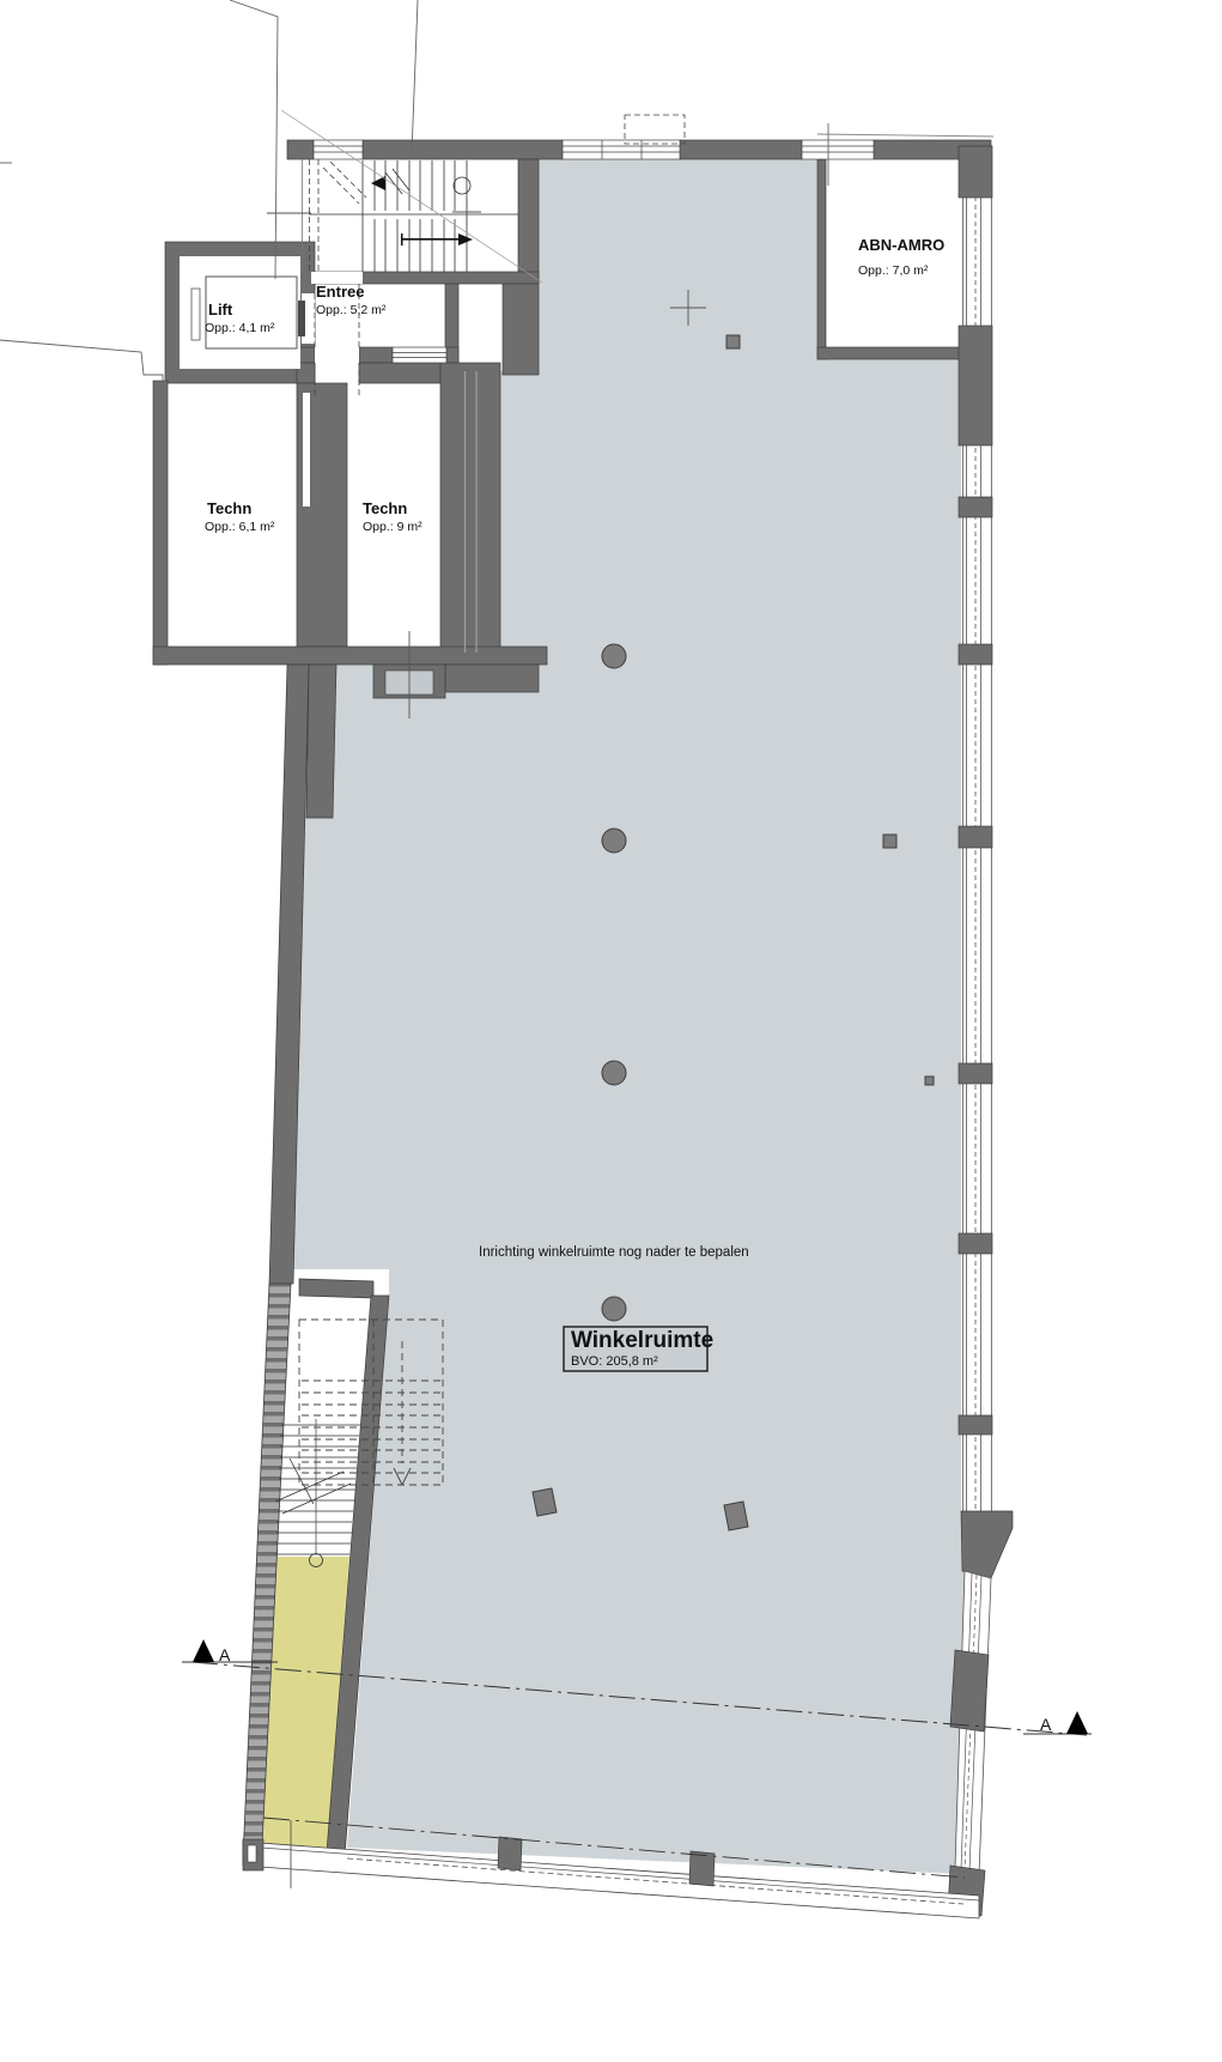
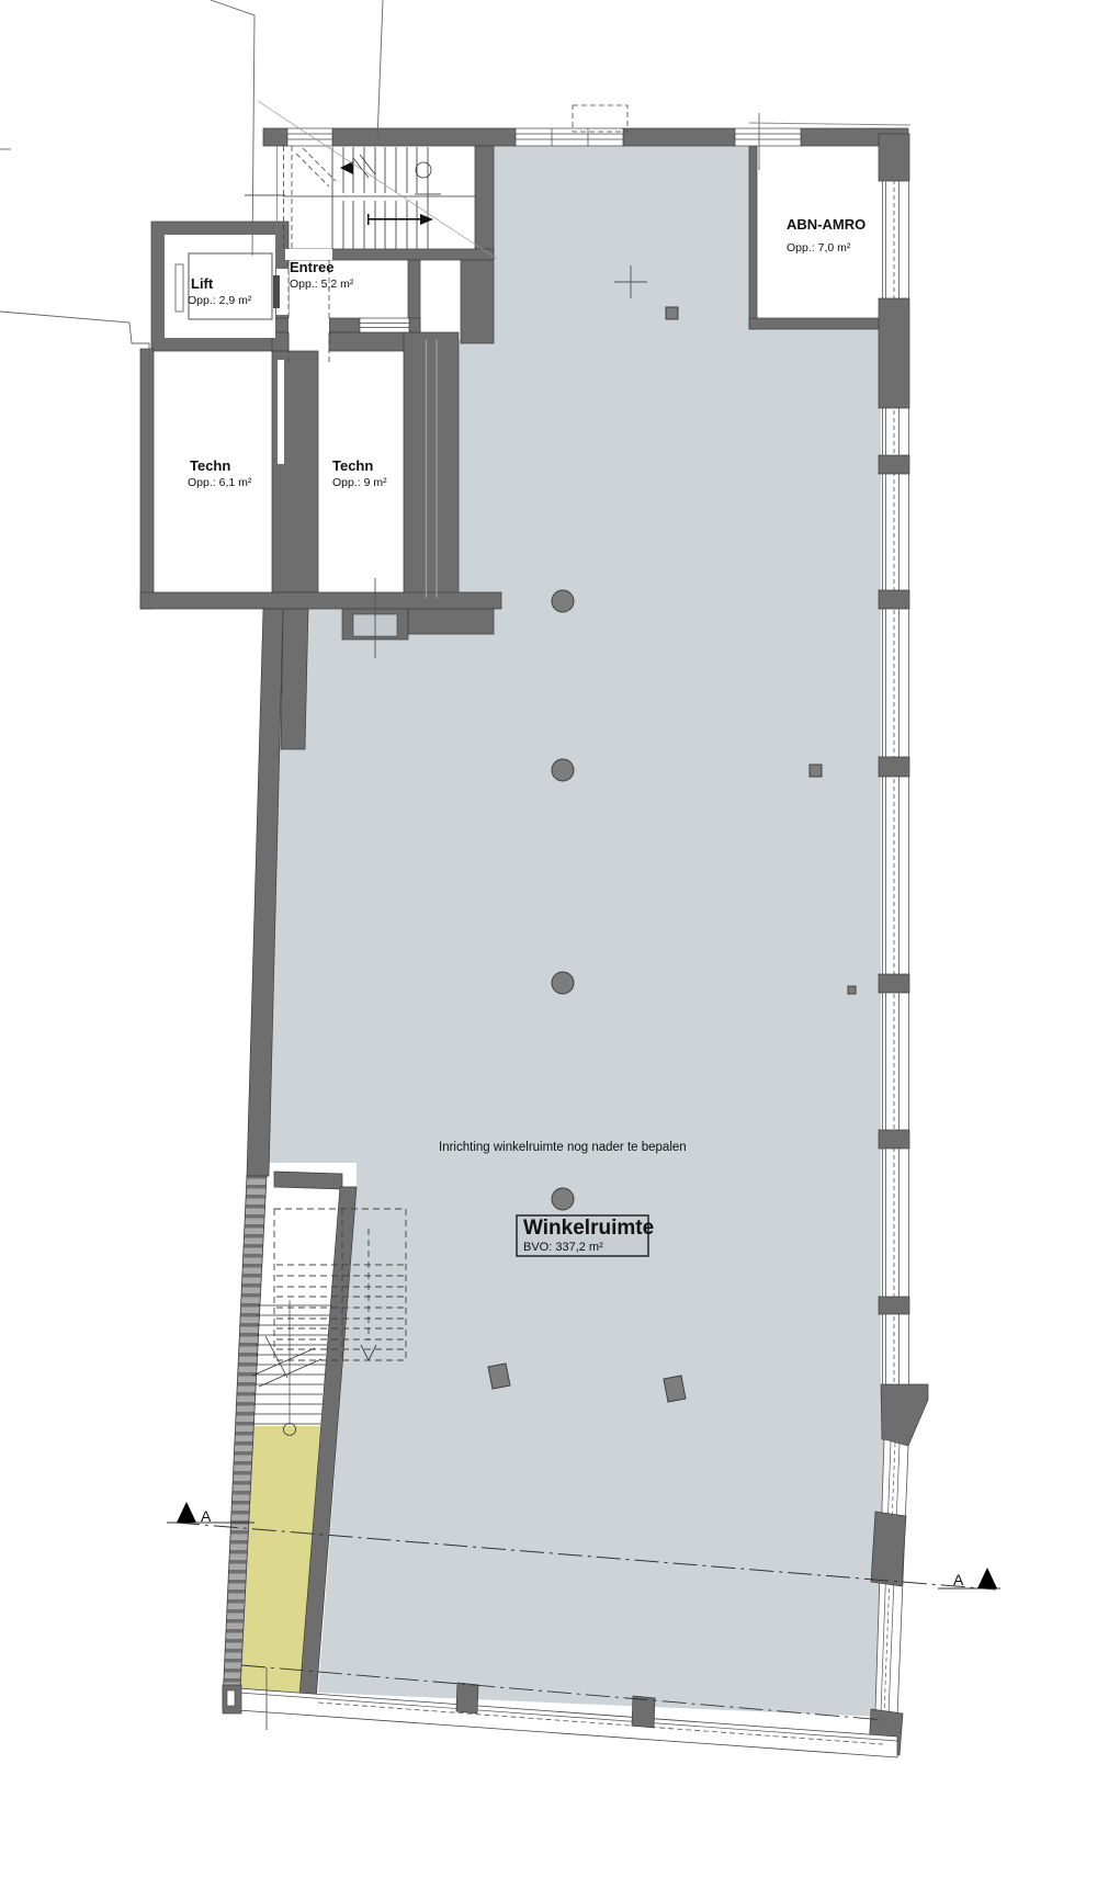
  A
  A
  Lift
- Opp.: 4,1 m²
+ Opp.: 2,9 m²
  Entree
  Opp.: 5,2 m²
  Techn
  Opp.: 6,1 m²
  Techn
  Opp.: 9 m²
  ABN-AMRO
  Opp.: 7,0 m²
  Inrichting winkelruimte nog nader te bepalen
  Winkelruimte
- BVO: 205,8 m²
+ BVO: 337,2 m²
